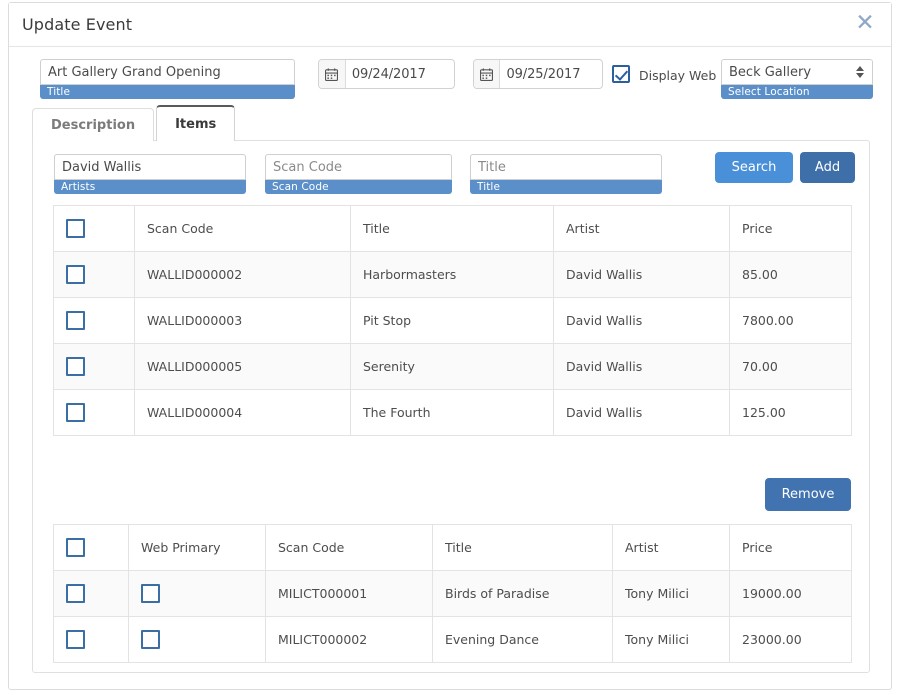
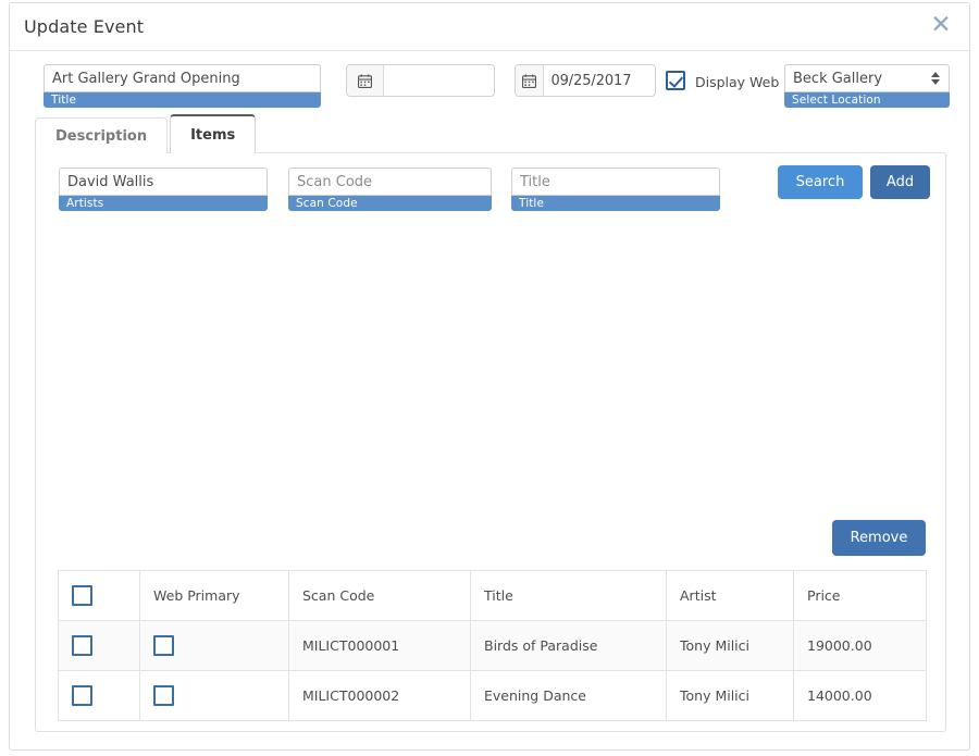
  Update Event
  ✕
  Art Gallery Grand Opening
  Title
- 09/24/2017
  09/25/2017
  Display Web
  Beck Gallery
  Select Location
  Description
  Items
  David Wallis
  Artists
  Scan Code
  Scan Code
  Title
  Title
  Search
  Add
- 	Scan Code	Title	Artist	Price
- 	WALLID000002	Harbormasters	David Wallis	85.00
- 	WALLID000003	Pit Stop	David Wallis	7800.00
- 	WALLID000005	Serenity	David Wallis	70.00
- 	WALLID000004	The Fourth	David Wallis	125.00
  Remove
  	Web Primary	Scan Code	Title	Artist	Price
  		MILICT000001	Birds of Paradise	Tony Milici	19000.00
- 		MILICT000002	Evening Dance	Tony Milici	23000.00
+ 		MILICT000002	Evening Dance	Tony Milici	14000.00
